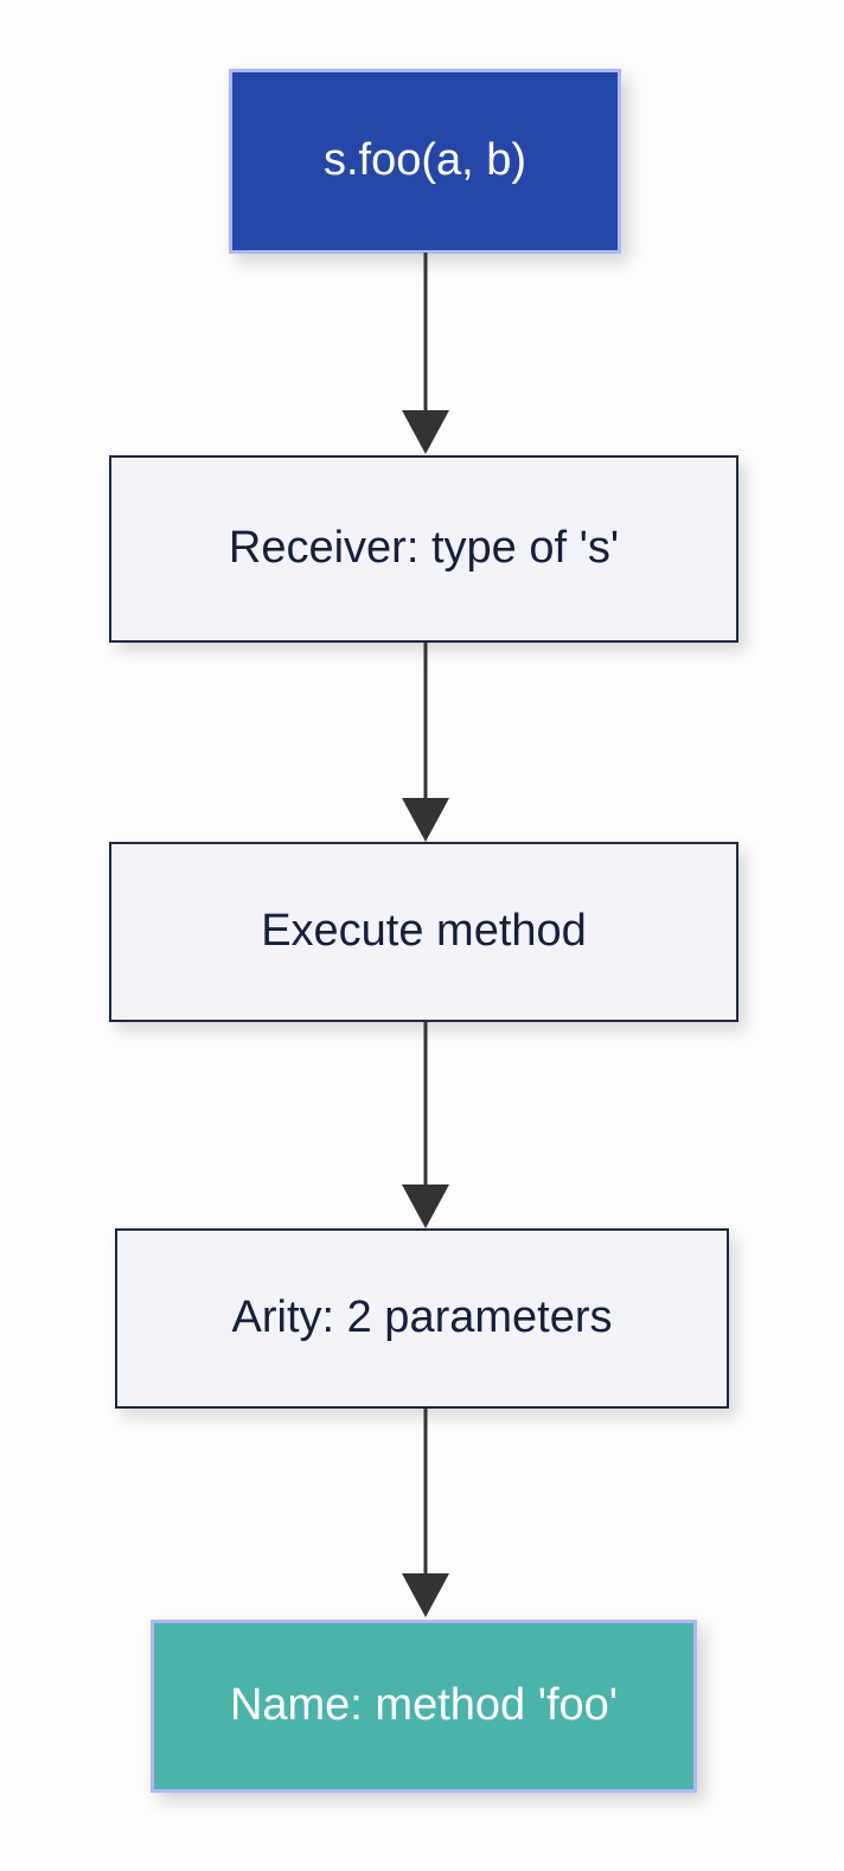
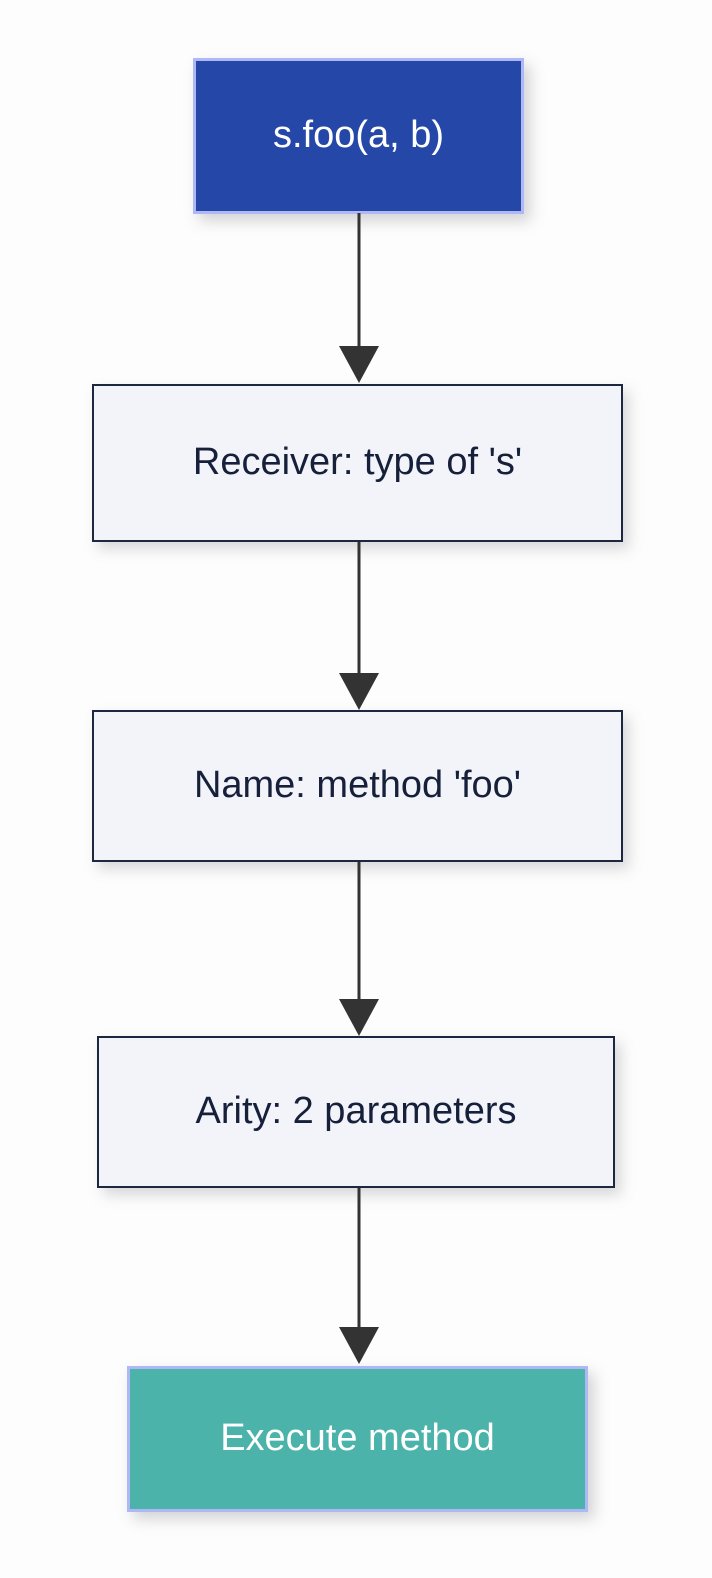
  s.foo(a, b)
  Receiver: type of 's'
- Execute method
+ Name: method 'foo'
  Arity: 2 parameters
- Name: method 'foo'
+ Execute method
